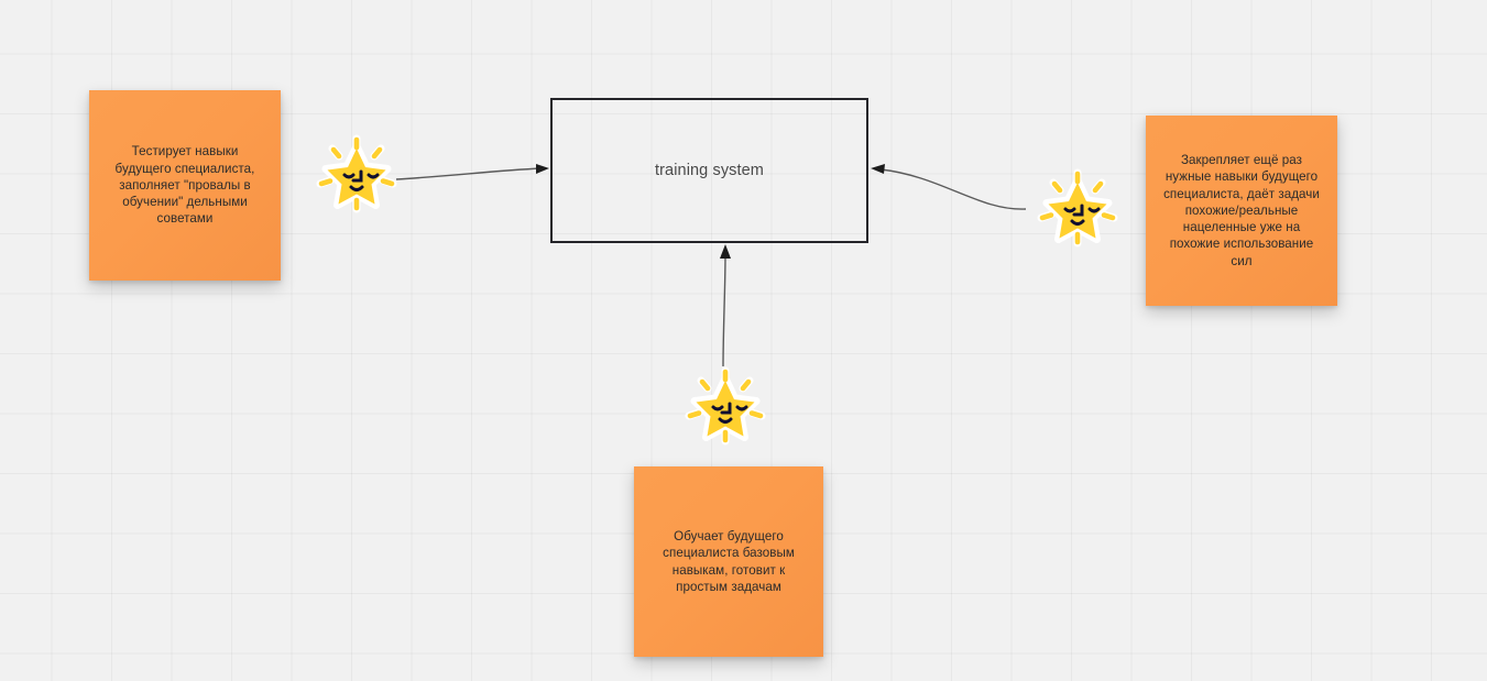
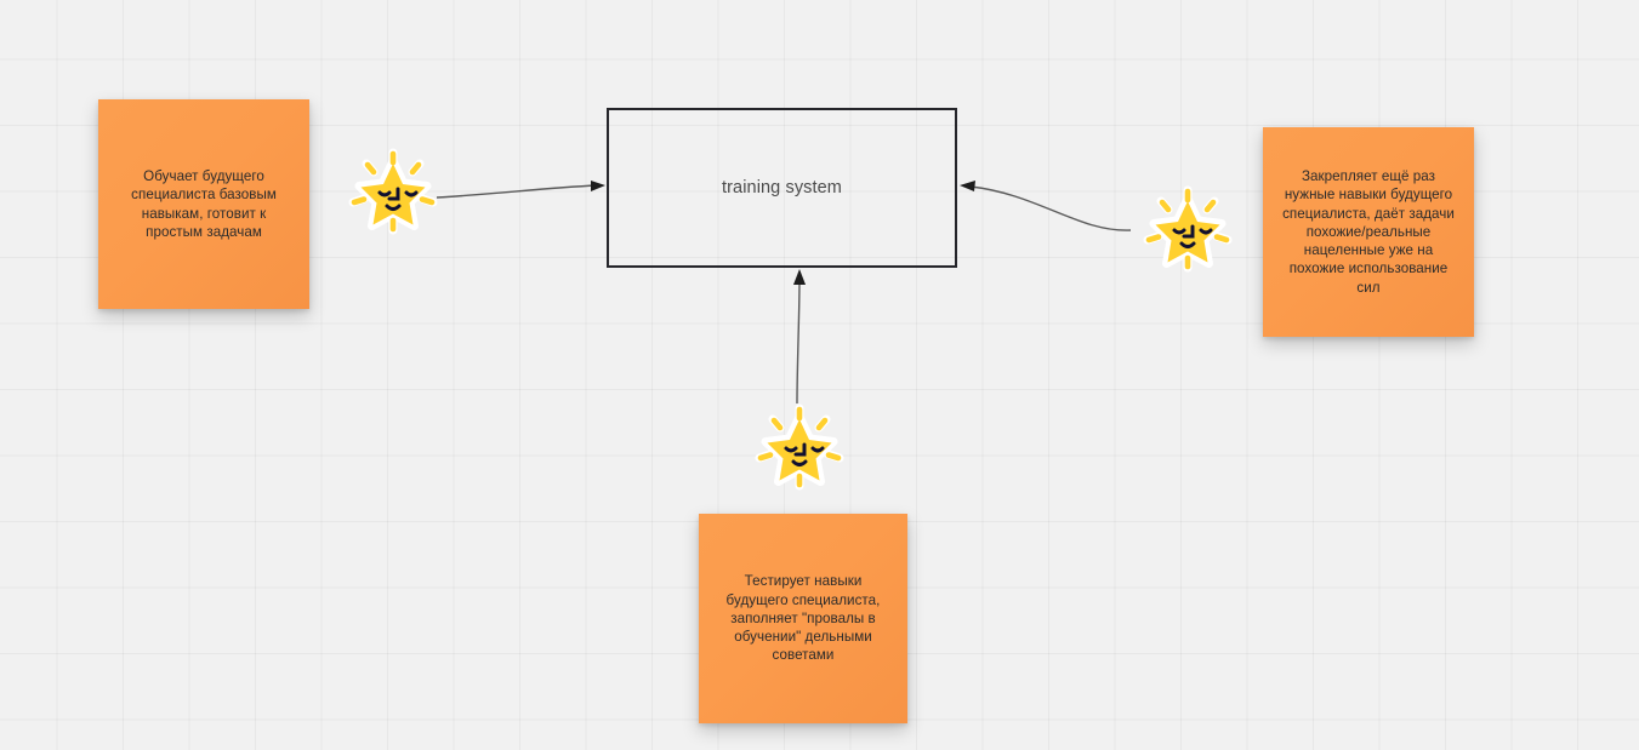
  training system
- Тестирует навыки будущего специалиста, заполняет "провалы в обучении" дельными советами
+ Обучает будущего специалиста базовым навыкам, готовит к простым задачам
  Закрепляет ещё раз нужные навыки будущего специалиста, даёт задачи похожие/реальные нацеленные уже на похожие использование сил
- Обучает будущего специалиста базовым навыкам, готовит к простым задачам
+ Тестирует навыки будущего специалиста, заполняет "провалы в обучении" дельными советами
